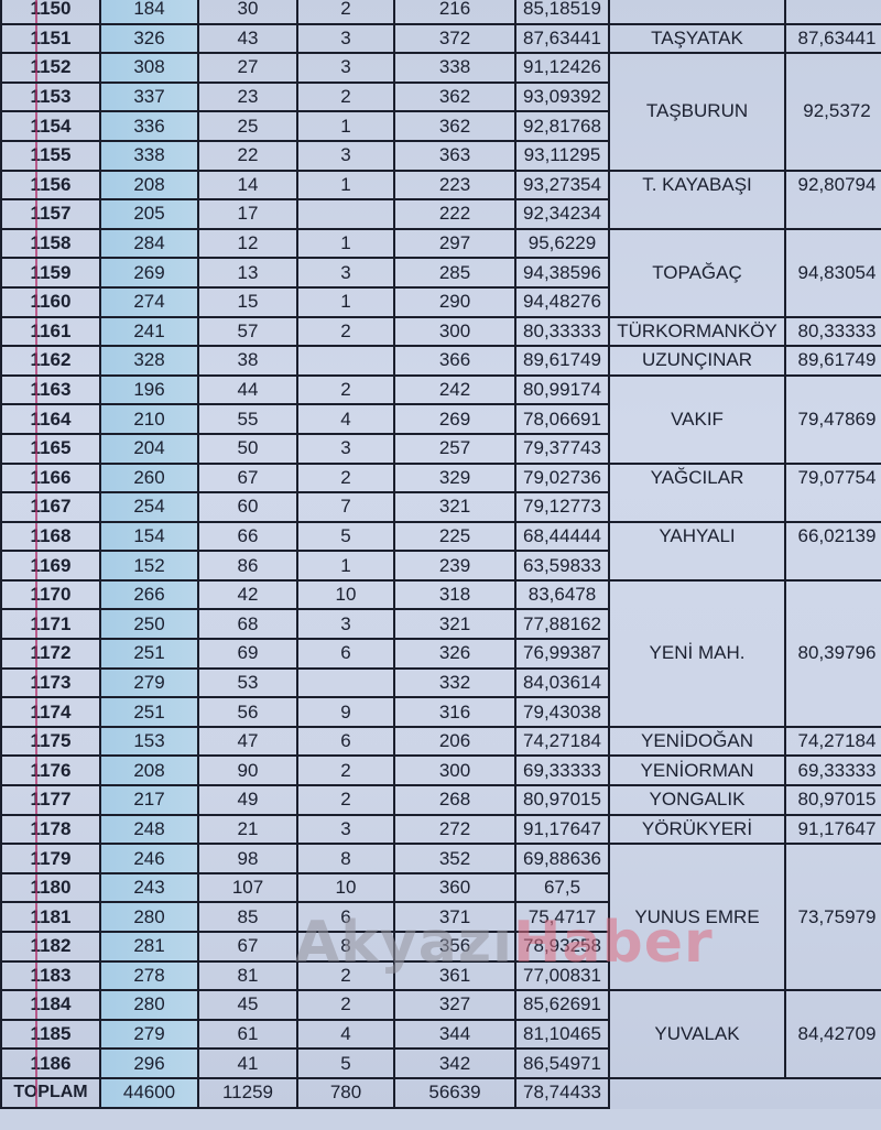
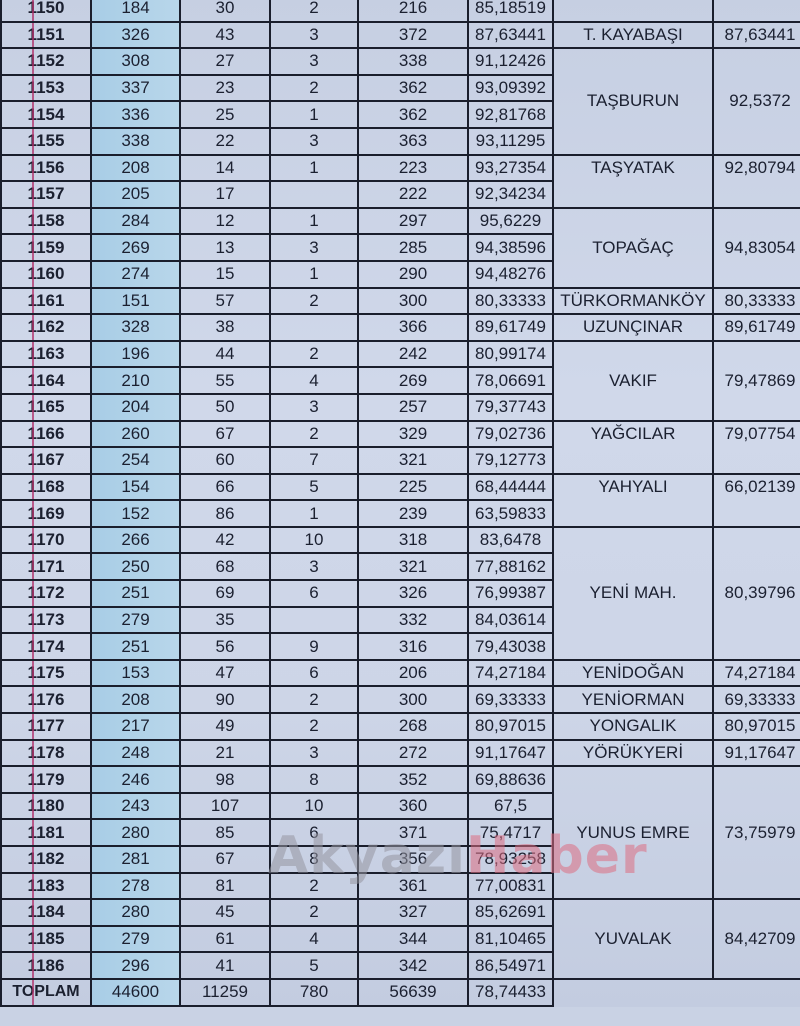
  1150	184	30	2	216	85,18519
- 1151	326	43	3	372	87,63441	TAŞYATAK	87,63441
+ 1151	326	43	3	372	87,63441	T. KAYABAŞI	87,63441
  1152	308	27	3	338	91,12426	TAŞBURUN	92,5372
  1153	337	23	2	362	93,09392
  1154	336	25	1	362	92,81768
  1155	338	22	3	363	93,11295
- 1156	208	14	1	223	93,27354	T. KAYABAŞI	92,80794
+ 1156	208	14	1	223	93,27354	TAŞYATAK	92,80794
  1157	205	17		222	92,34234
  1158	284	12	1	297	95,6229	TOPAĞAÇ	94,83054
  1159	269	13	3	285	94,38596
  1160	274	15	1	290	94,48276
- 1161	241	57	2	300	80,33333	TÜRKORMANKÖY	80,33333
+ 1161	151	57	2	300	80,33333	TÜRKORMANKÖY	80,33333
  1162	328	38		366	89,61749	UZUNÇINAR	89,61749
  1163	196	44	2	242	80,99174	VAKIF	79,47869
  1164	210	55	4	269	78,06691
  1165	204	50	3	257	79,37743
  1166	260	67	2	329	79,02736	YAĞCILAR	79,07754
  1167	254	60	7	321	79,12773
  1168	154	66	5	225	68,44444	YAHYALI	66,02139
  1169	152	86	1	239	63,59833
  1170	266	42	10	318	83,6478	YENİ MAH.	80,39796
  1171	250	68	3	321	77,88162
  1172	251	69	6	326	76,99387
- 1173	279	53		332	84,03614
+ 1173	279	35		332	84,03614
  1174	251	56	9	316	79,43038
  1175	153	47	6	206	74,27184	YENİDOĞAN	74,27184
  1176	208	90	2	300	69,33333	YENİORMAN	69,33333
  1177	217	49	2	268	80,97015	YONGALIK	80,97015
  1178	248	21	3	272	91,17647	YÖRÜKYERİ	91,17647
  1179	246	98	8	352	69,88636	YUNUS EMRE	73,75979
  1180	243	107	10	360	67,5
  1181	280	85	6	371	75,4717
  1182	281	67	8	356	78,93258
  1183	278	81	2	361	77,00831
  1184	280	45	2	327	85,62691	YUVALAK	84,42709
  1185	279	61	4	344	81,10465
  1186	296	41	5	342	86,54971
  TOPLAM	44600	11259	780	56639	78,74433
  AkyazıHaber
